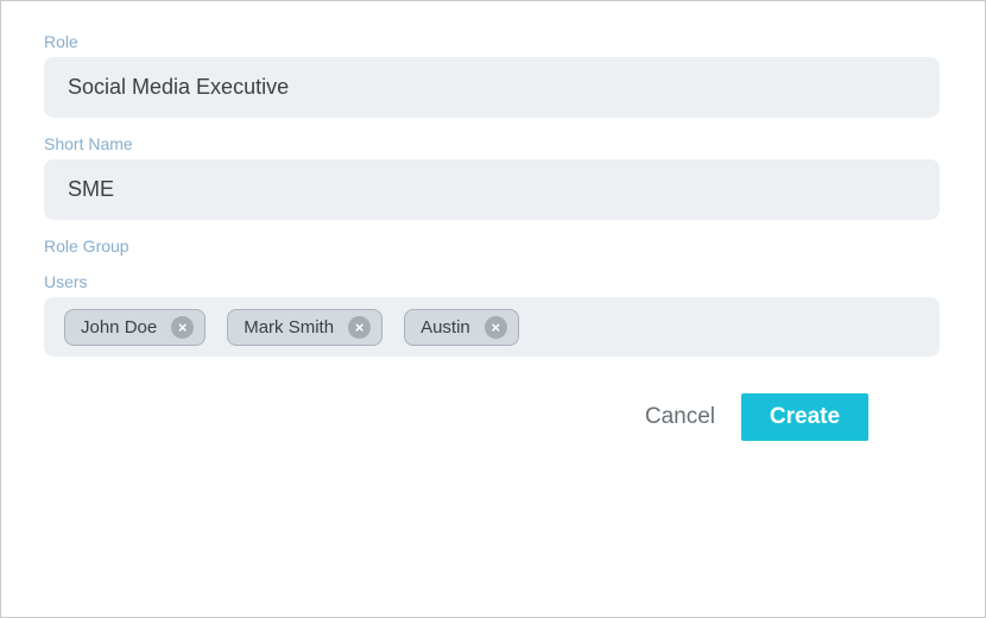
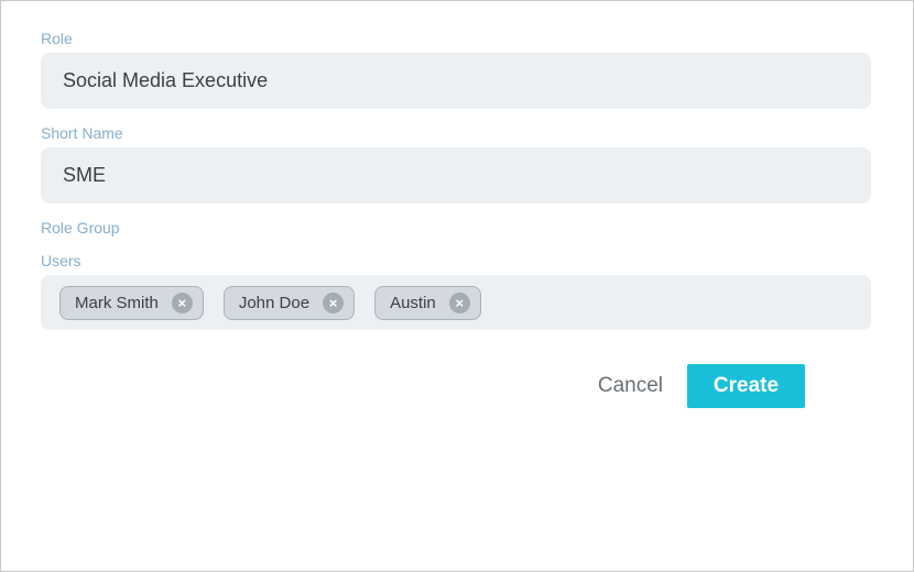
  Role
  Social Media Executive
  Short Name
  SME
  Role Group
  Users
- John Doe
+ Mark Smith
  ×
- Mark Smith
+ John Doe
  ×
  Austin
  ×
  Cancel
  Create
